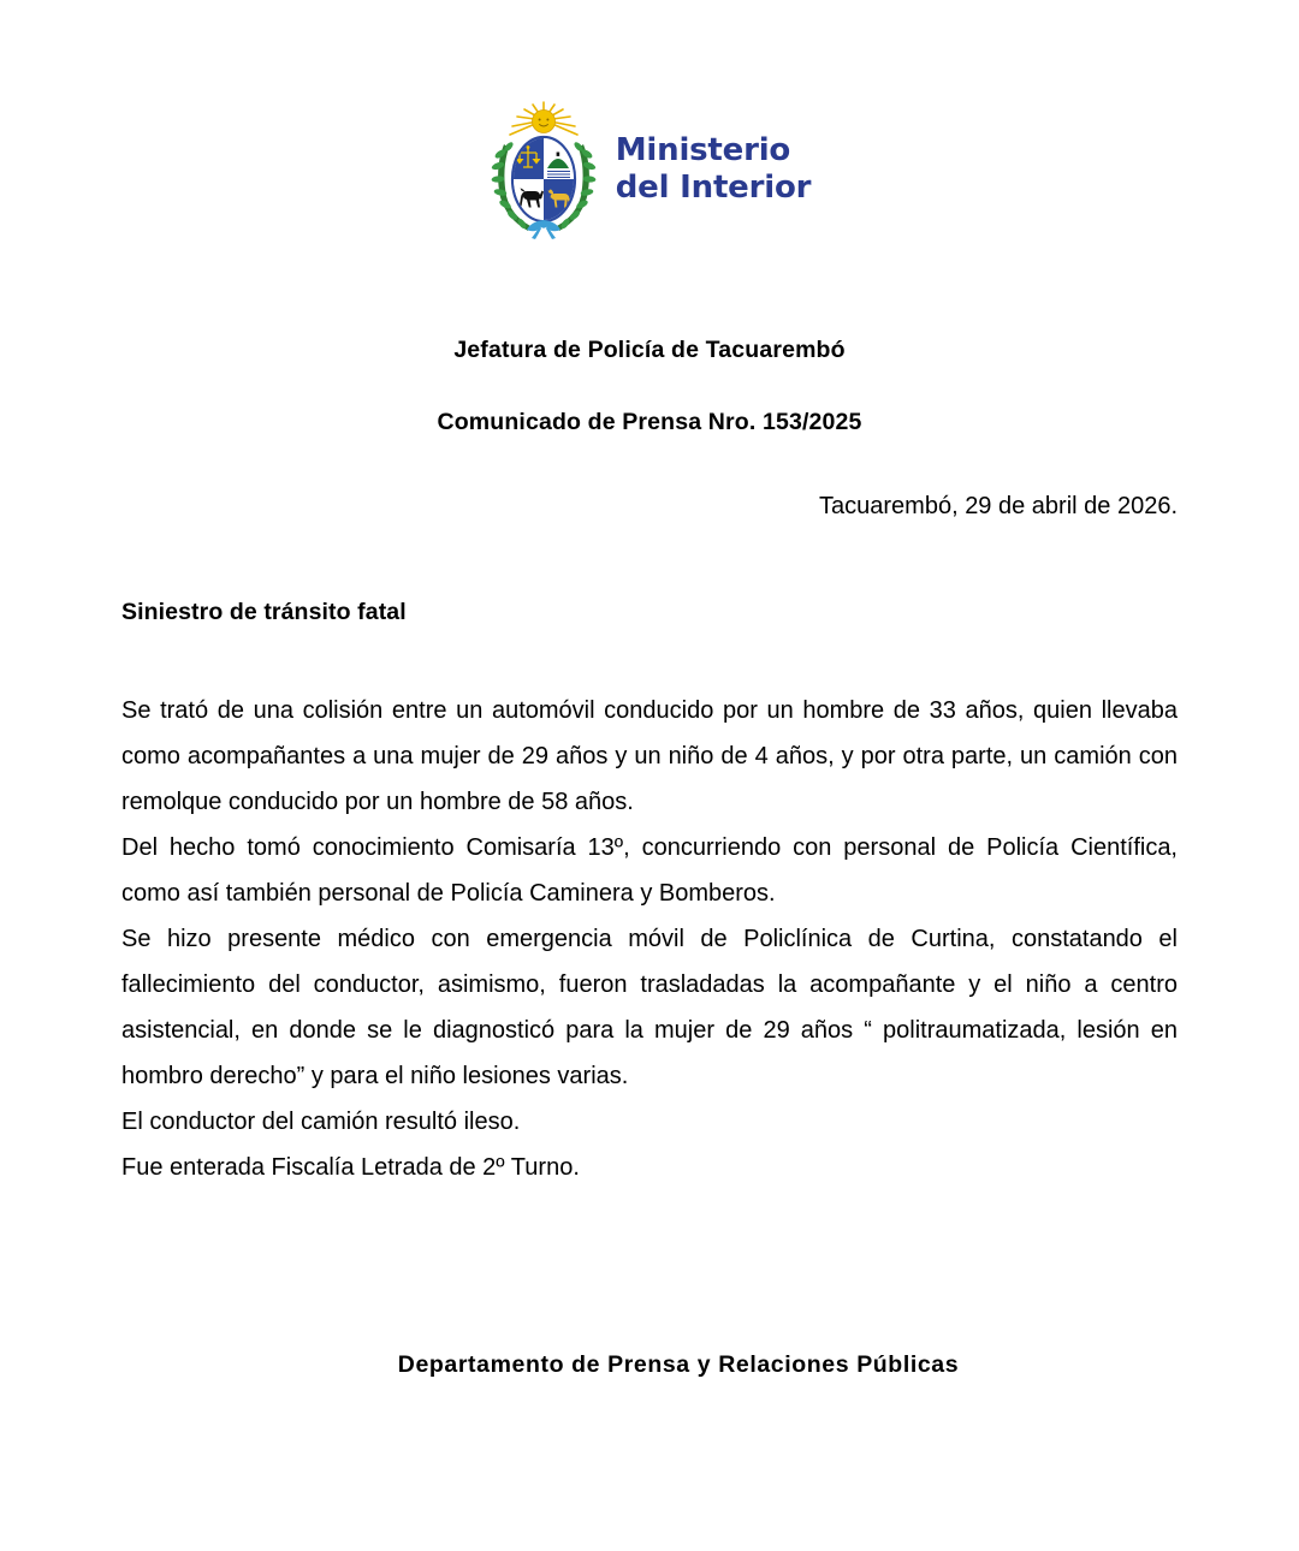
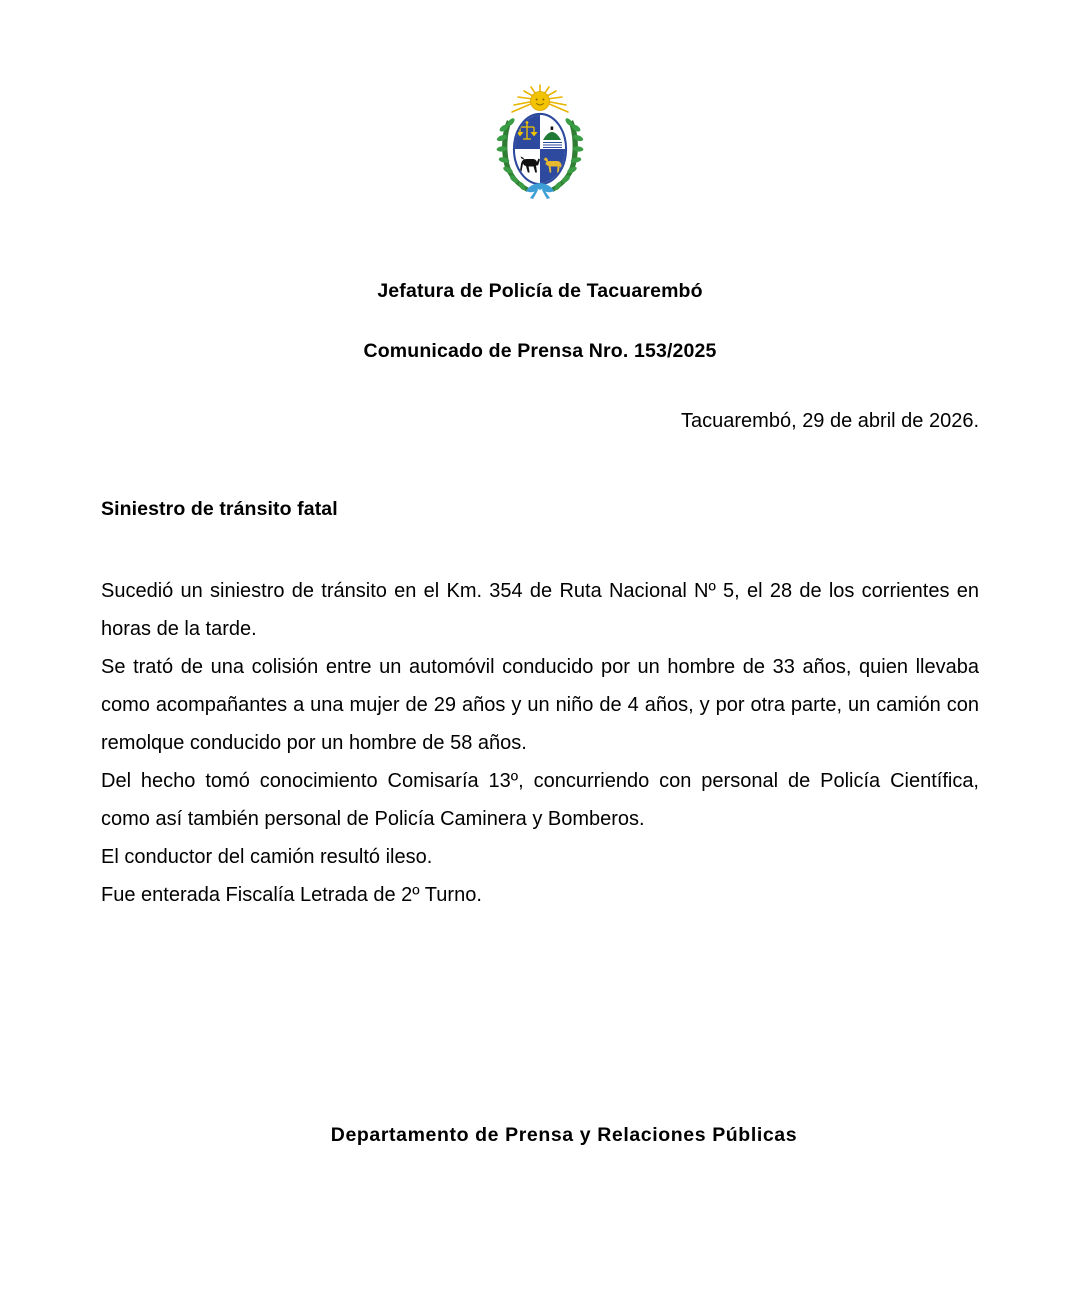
- Ministerio
- del Interior
  Jefatura de Policía de Tacuarembó
  Comunicado de Prensa Nro. 153/2025
  Tacuarembó, 29 de abril de 2026.
  Siniestro de tránsito fatal
+ Sucedió un siniestro de tránsito en el Km. 354 de Ruta Nacional Nº 5, el 28 de los corrientes en horas de la tarde.
  Se trató de una colisión entre un automóvil conducido por un hombre de 33 años, quien llevaba como acompañantes a una mujer de 29 años y un niño de 4 años, y por otra parte, un camión con remolque conducido por un hombre de 58 años.
  Del hecho tomó conocimiento Comisaría 13º, concurriendo con personal de Policía Científica, como así también personal de Policía Caminera y Bomberos.
- Se hizo presente médico con emergencia móvil de Policlínica de Curtina, constatando el fallecimiento del conductor, asimismo, fueron trasladadas la acompañante y el niño a centro asistencial, en donde se le diagnosticó para la mujer de 29 años “ politraumatizada, lesión en hombro derecho” y para el niño lesiones varias.
  El conductor del camión resultó ileso.
  Fue enterada Fiscalía Letrada de 2º Turno.
  Departamento de Prensa y Relaciones Públicas
